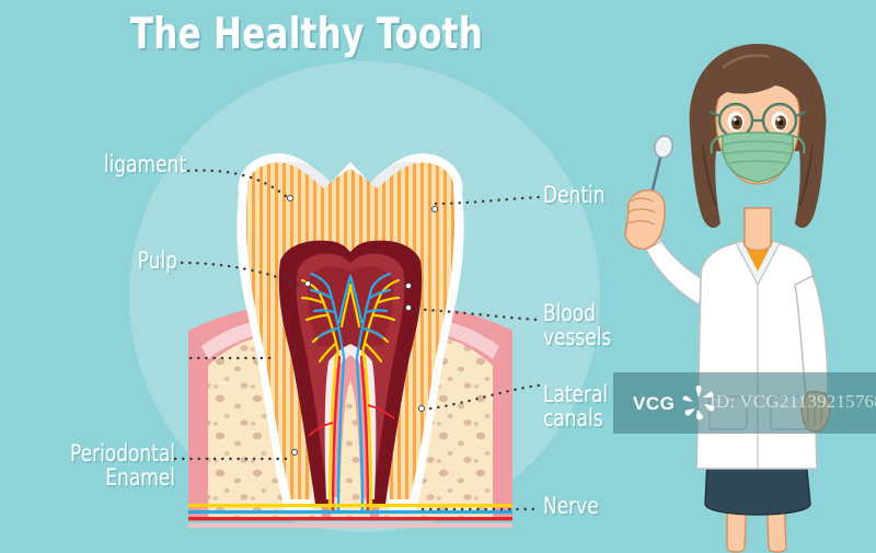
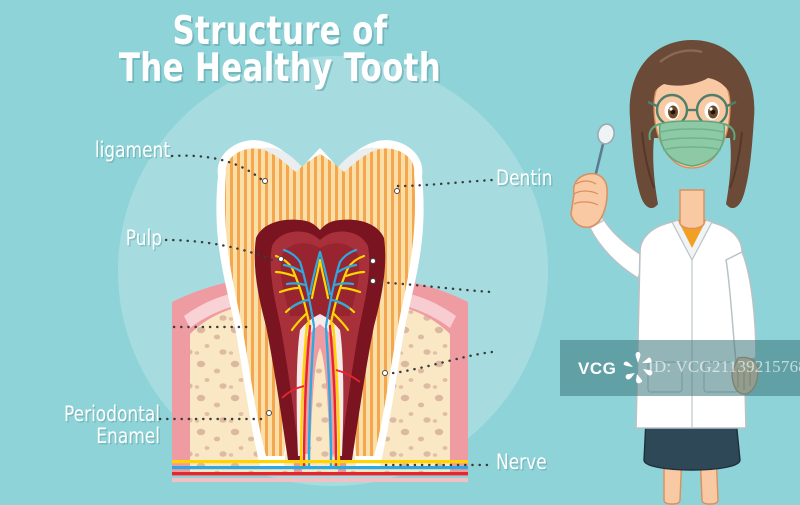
+ Structure of
  The Healthy Tooth
  ligament
  Pulp
  Periodontal
  Enamel
  Dentin
- Blood
- vessels
- Lateral
- canals
  Nerve
  VCG
  ID: VCG2113921576
